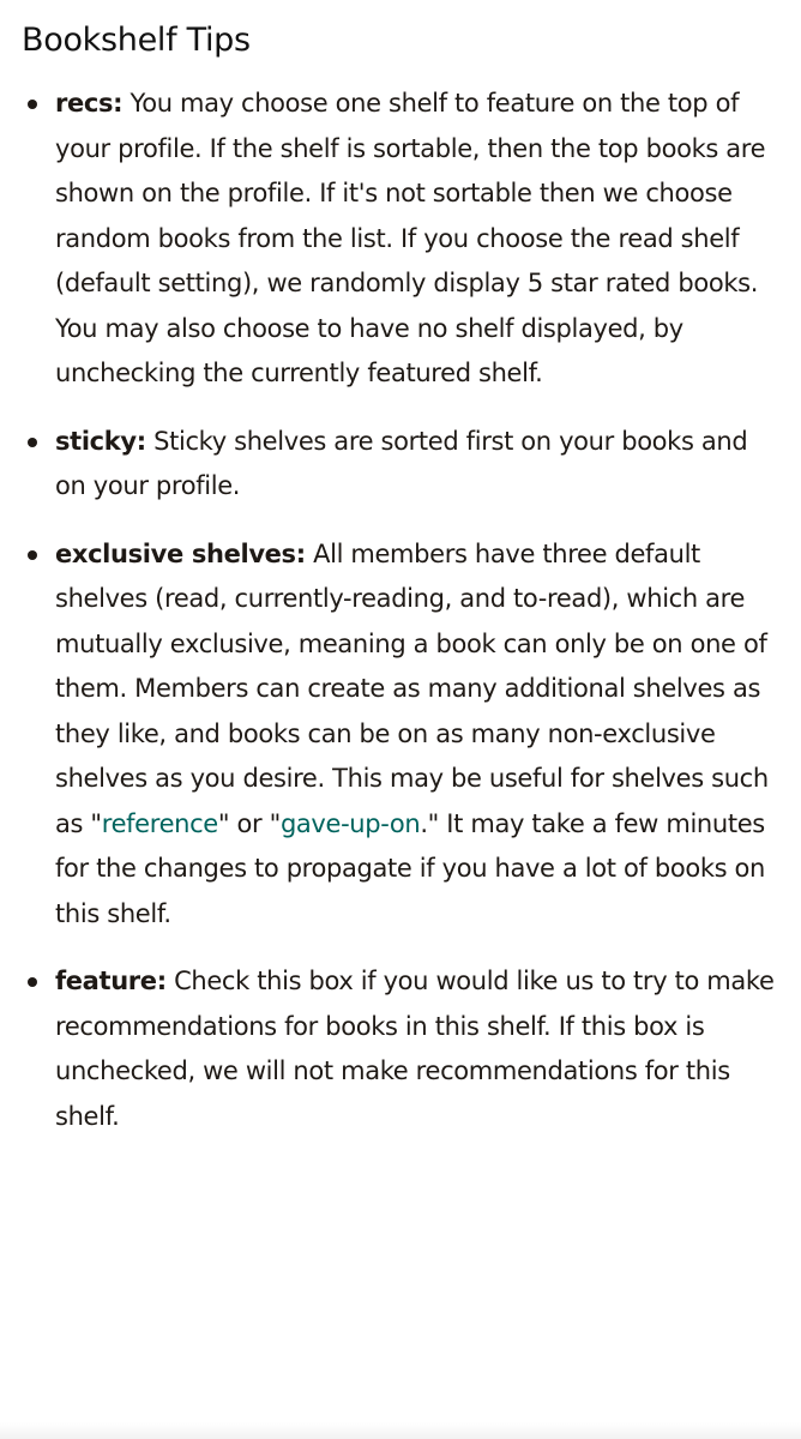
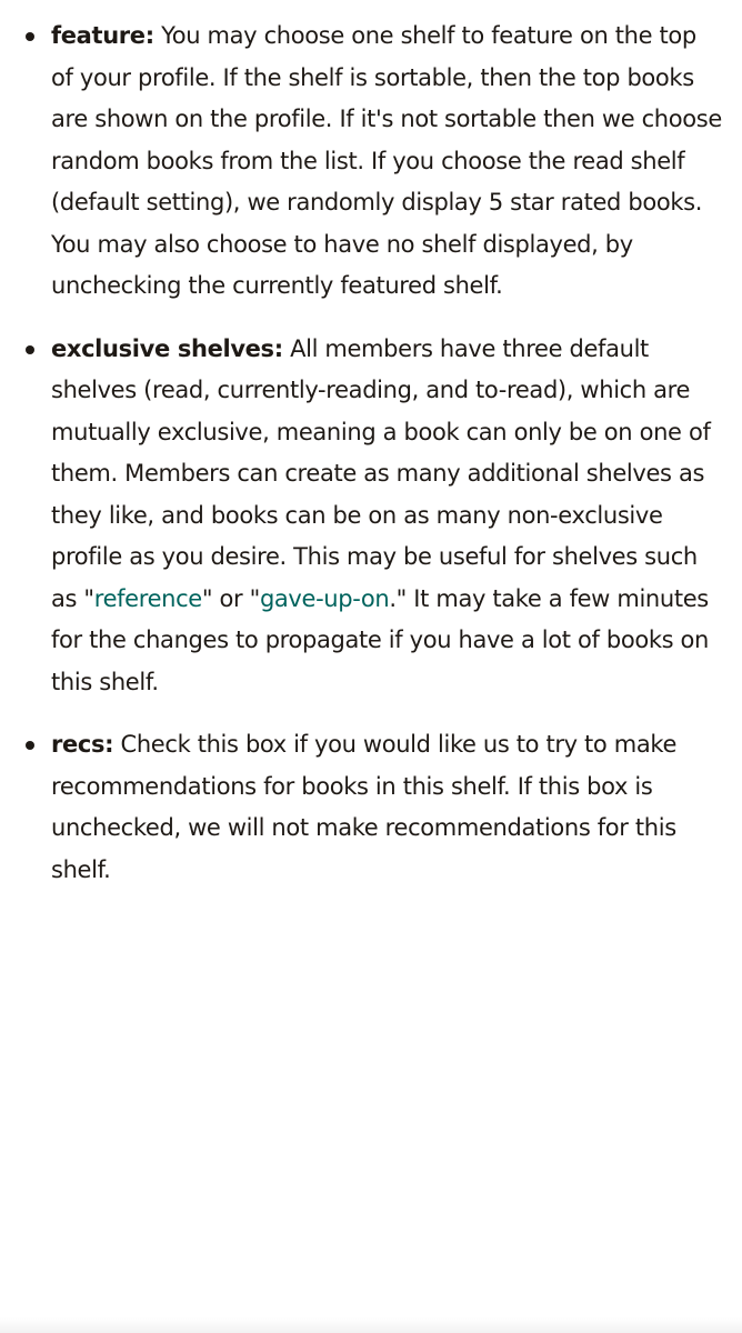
- Bookshelf Tips
- recs: You may choose one shelf to feature on the top of your profile. If the shelf is sortable, then the top books are shown on the profile. If it's not sortable then we choose random books from the list. If you choose the read shelf (default setting), we randomly display 5 star rated books. You may also choose to have no shelf displayed, by unchecking the currently featured shelf.
+ feature: You may choose one shelf to feature on the top of your profile. If the shelf is sortable, then the top books are shown on the profile. If it's not sortable then we choose random books from the list. If you choose the read shelf (default setting), we randomly display 5 star rated books. You may also choose to have no shelf displayed, by unchecking the currently featured shelf.
- sticky: Sticky shelves are sorted first on your books and on your profile.
- exclusive shelves: All members have three default shelves (read, currently-reading, and to-read), which are mutually exclusive, meaning a book can only be on one of them. Members can create as many additional shelves as they like, and books can be on as many non-exclusive shelves as you desire. This may be useful for shelves such as "reference" or "gave-up-on." It may take a few minutes for the changes to propagate if you have a lot of books on this shelf.
+ exclusive shelves: All members have three default shelves (read, currently-reading, and to-read), which are mutually exclusive, meaning a book can only be on one of them. Members can create as many additional shelves as they like, and books can be on as many non-exclusive profile as you desire. This may be useful for shelves such as "reference" or "gave-up-on." It may take a few minutes for the changes to propagate if you have a lot of books on this shelf.
- feature: Check this box if you would like us to try to make recommendations for books in this shelf. If this box is unchecked, we will not make recommendations for this shelf.
+ recs: Check this box if you would like us to try to make recommendations for books in this shelf. If this box is unchecked, we will not make recommendations for this shelf.
